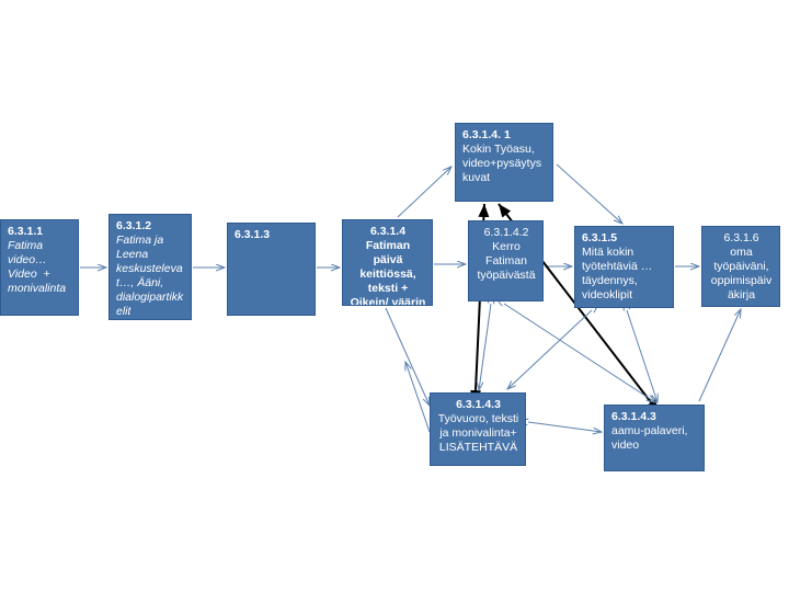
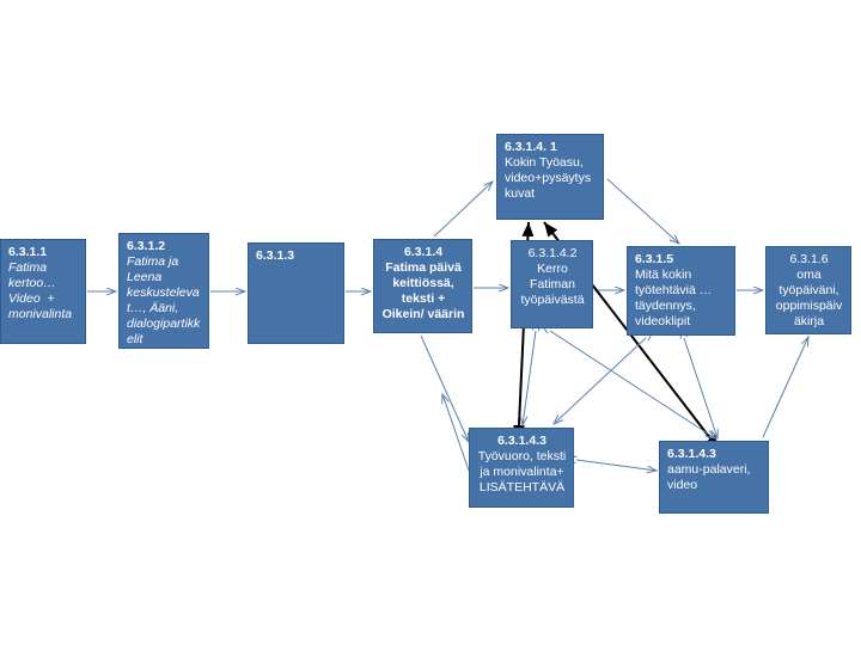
  6.3.1.1
- Fatima video… Video + monivalinta
+ Fatima kertoo… Video + monivalinta
  6.3.1.2
  Fatima ja Leena keskustelevat…, Ääni, dialogipartikkelit
  6.3.1.3
  6.3.1.4
- Fatiman päivä keittiössä, teksti + Oikein/ väärin
+ Fatima päivä keittiössä, teksti + Oikein/ väärin
  6.3.1.4. 1
  Kokin Työasu, video+pysäytyskuvat
  6.3.1.4.2
  Kerro Fatiman työpäivästä
  6.3.1.5
  Mitä kokin työtehtäviä …täydennys, videoklipit
  6.3.1.6
  oma työpäiväni, oppimispäiväkirja
  6.3.1.4.3
  Työvuoro, teksti ja monivalinta+ LISÄTEHTÄVÄ
  6.3.1.4.3
  aamu-palaveri, video
